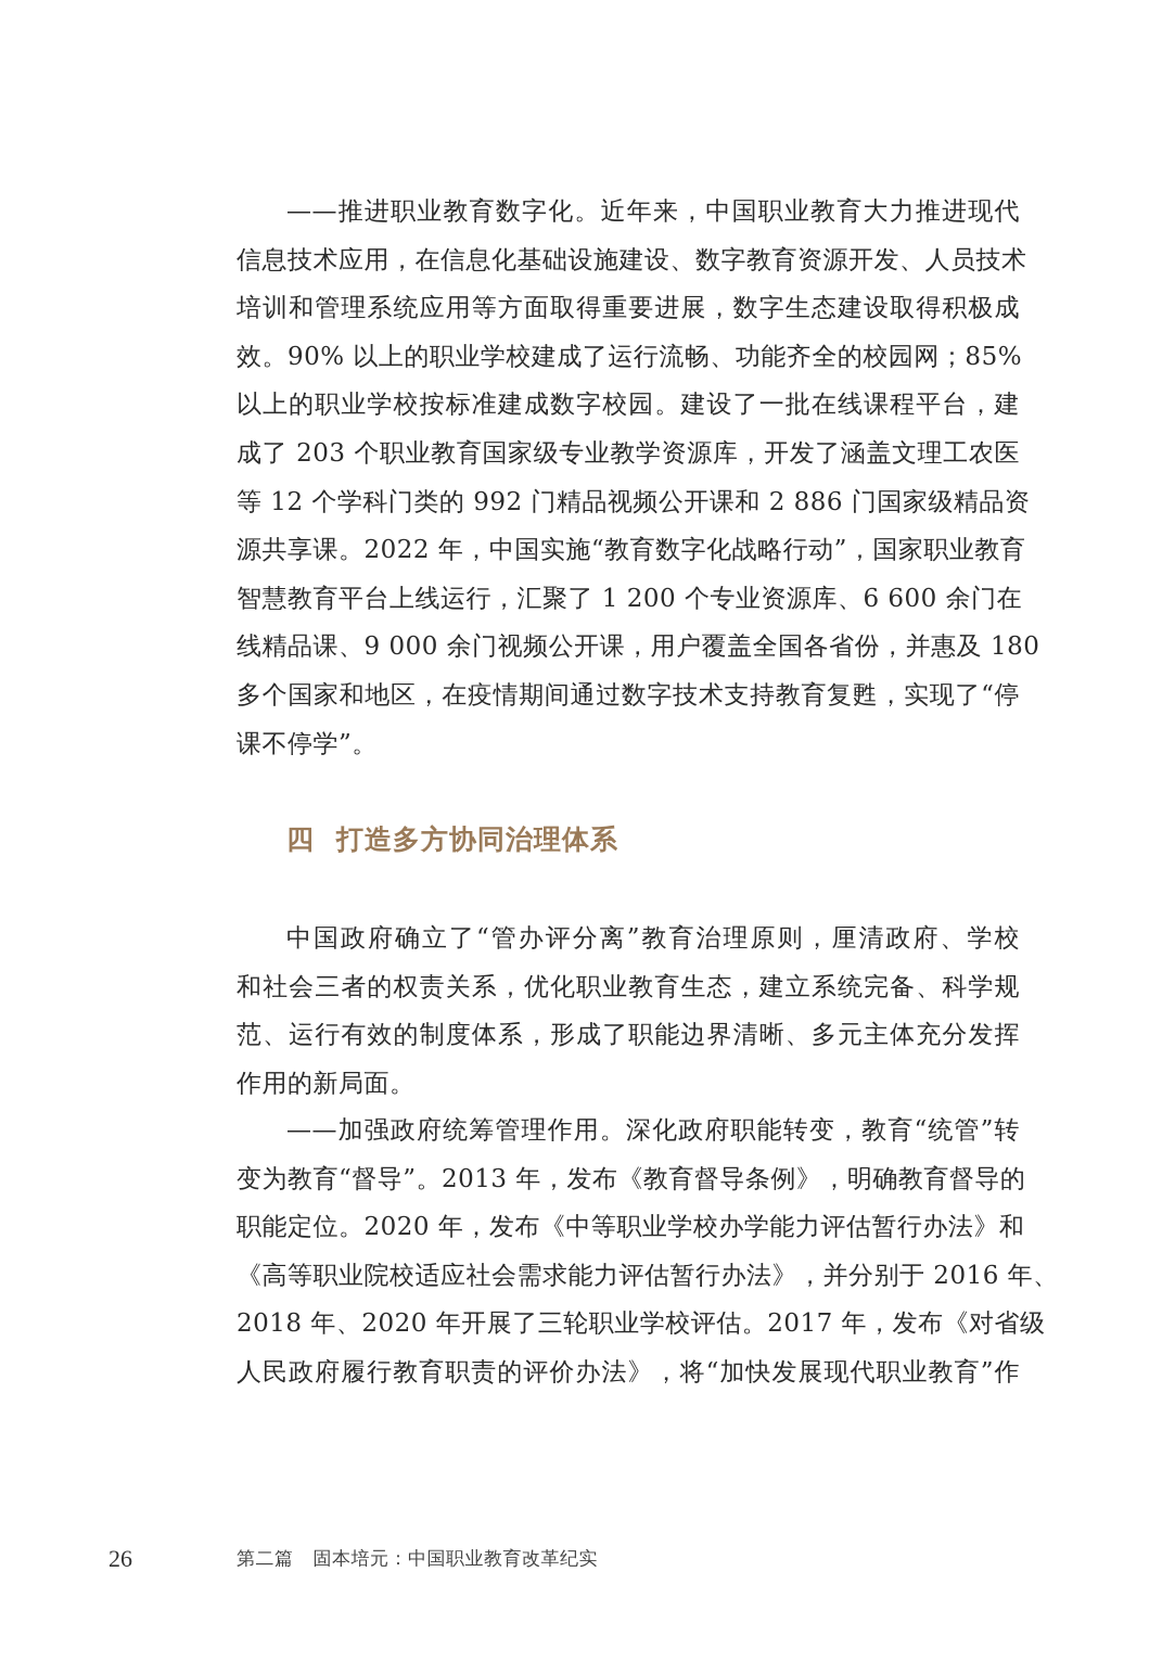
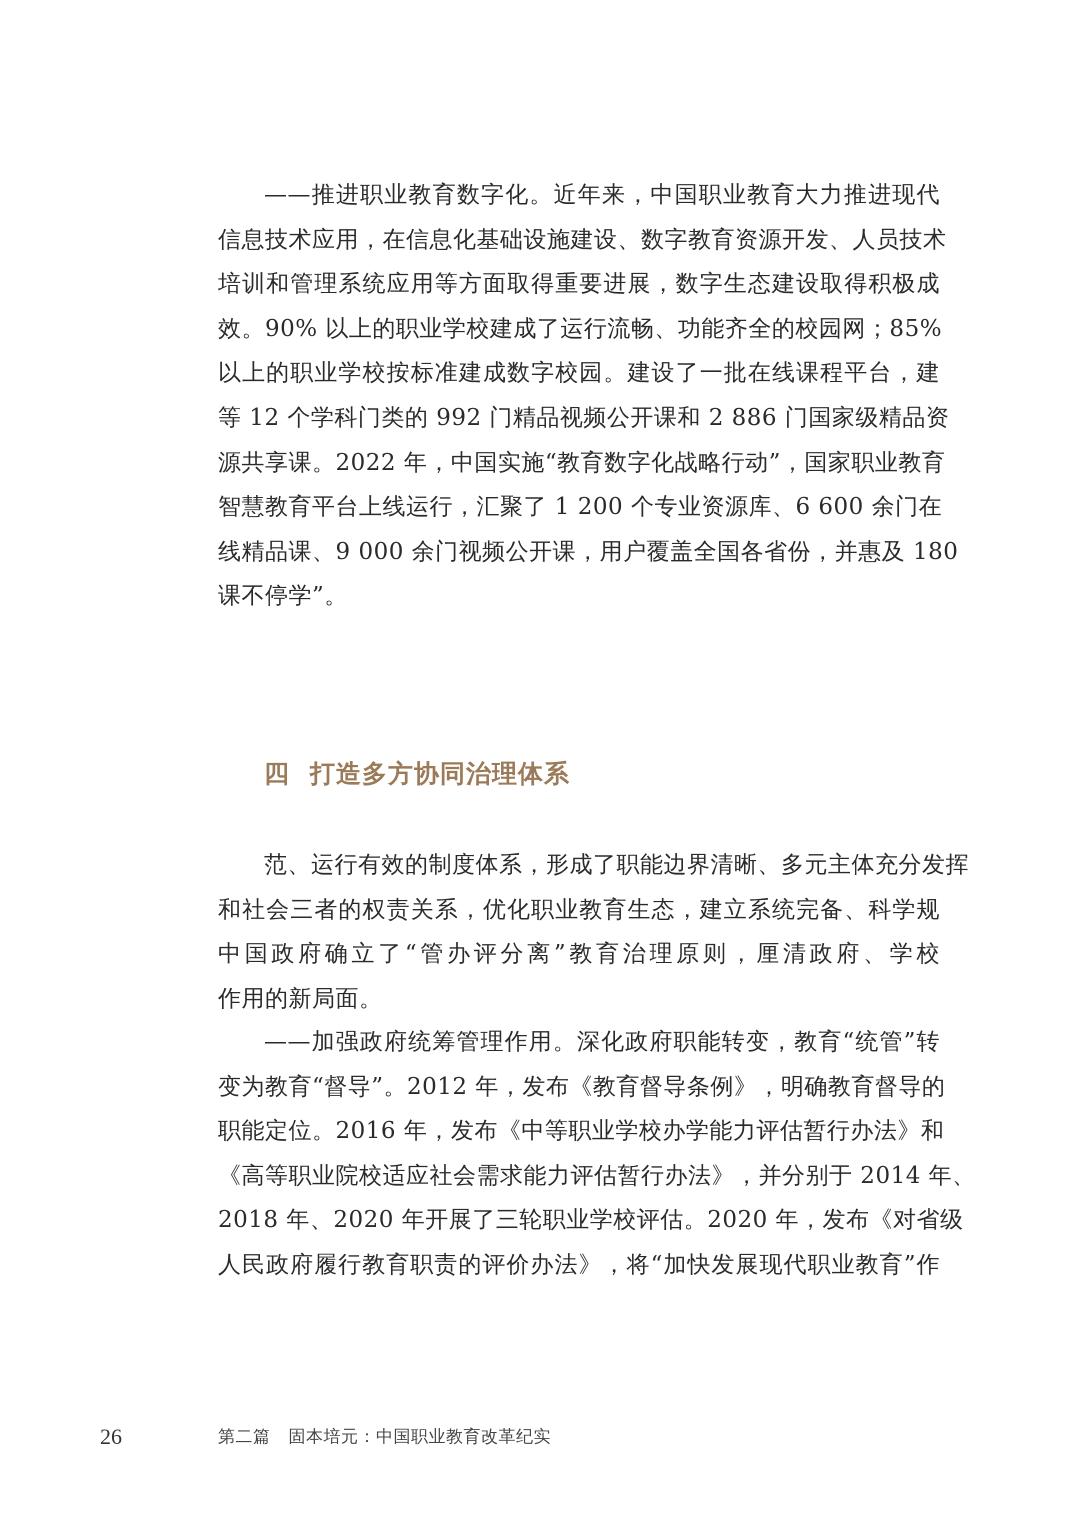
  ——推进职业教育数字化。近年来，中国职业教育大力推进现代
  信息技术应用，在信息化基础设施建设、数字教育资源开发、人员技术
  培训和管理系统应用等方面取得重要进展，数字生态建设取得积极成
  效。90% 以上的职业学校建成了运行流畅、功能齐全的校园网；85%
  以上的职业学校按标准建成数字校园。建设了一批在线课程平台，建
- 成了 203 个职业教育国家级专业教学资源库，开发了涵盖文理工农医
  等 12 个学科门类的 992 门精品视频公开课和 2 886 门国家级精品资
  源共享课。2022 年，中国实施“教育数字化战略行动”，国家职业教育
  智慧教育平台上线运行，汇聚了 1 200 个专业资源库、6 600 余门在
  线精品课、9 000 余门视频公开课，用户覆盖全国各省份，并惠及 180
- 多个国家和地区，在疫情期间通过数字技术支持教育复甦，实现了“停
  课不停学”。
  四 打造多方协同治理体系
- 中国政府确立了“管办评分离”教育治理原则，厘清政府、学校
+ 范、运行有效的制度体系，形成了职能边界清晰、多元主体充分发挥
  和社会三者的权责关系，优化职业教育生态，建立系统完备、科学规
- 范、运行有效的制度体系，形成了职能边界清晰、多元主体充分发挥
+ 中国政府确立了“管办评分离”教育治理原则，厘清政府、学校
  作用的新局面。
  ——加强政府统筹管理作用。深化政府职能转变，教育“统管”转
- 变为教育“督导”。2013 年，发布《教育督导条例》，明确教育督导的
+ 变为教育“督导”。2012 年，发布《教育督导条例》，明确教育督导的
- 职能定位。2020 年，发布《中等职业学校办学能力评估暂行办法》和
+ 职能定位。2016 年，发布《中等职业学校办学能力评估暂行办法》和
- 《高等职业院校适应社会需求能力评估暂行办法》，并分别于 2016 年、
+ 《高等职业院校适应社会需求能力评估暂行办法》，并分别于 2014 年、
- 2018 年、2020 年开展了三轮职业学校评估。2017 年，发布《对省级
+ 2018 年、2020 年开展了三轮职业学校评估。2020 年，发布《对省级
  人民政府履行教育职责的评价办法》，将“加快发展现代职业教育”作
  26
  第二篇 固本培元：中国职业教育改革纪实
